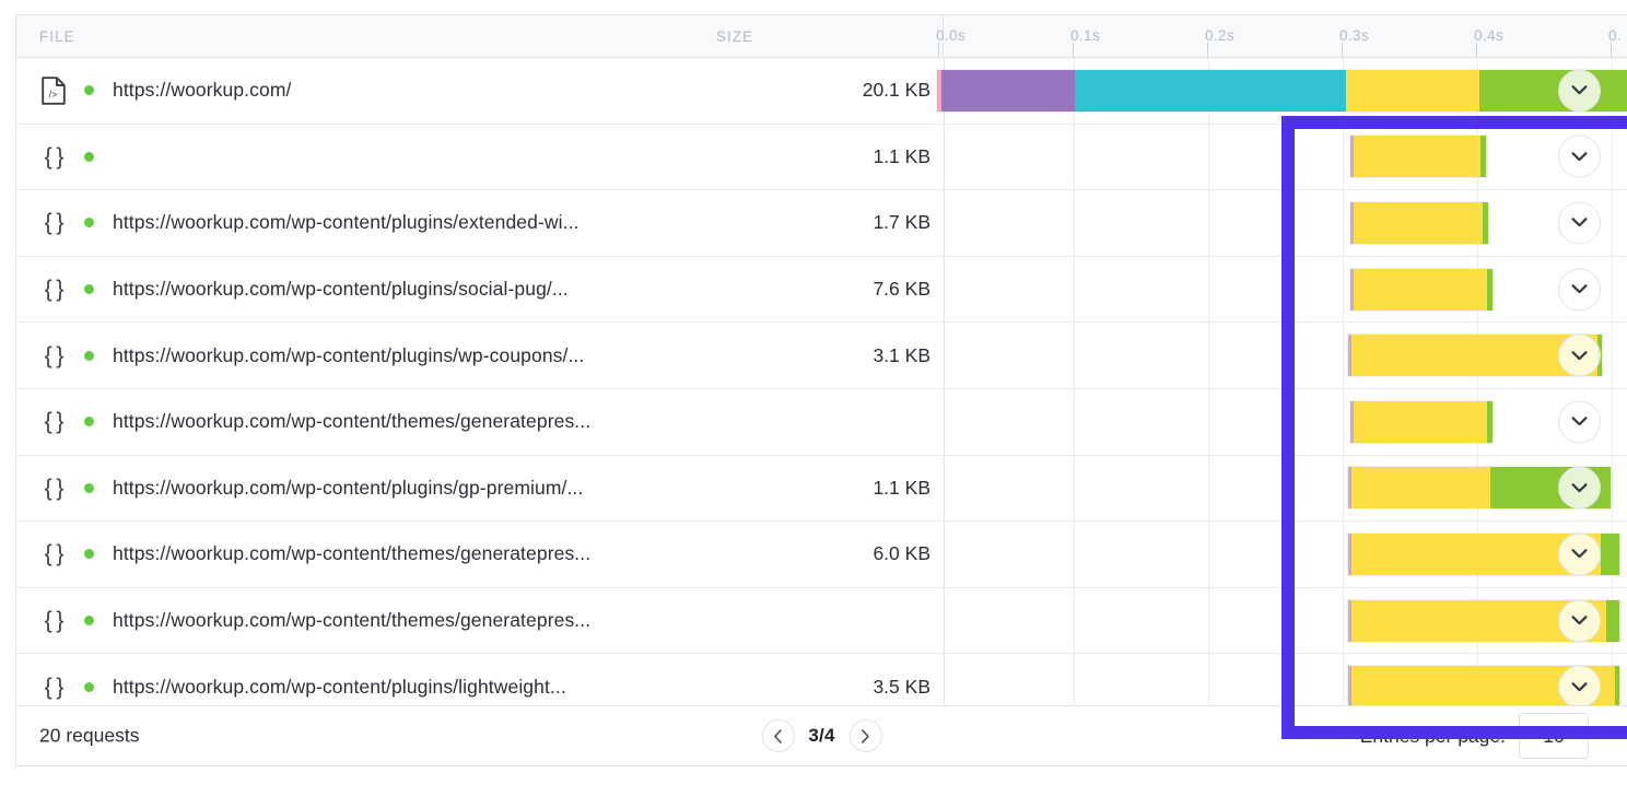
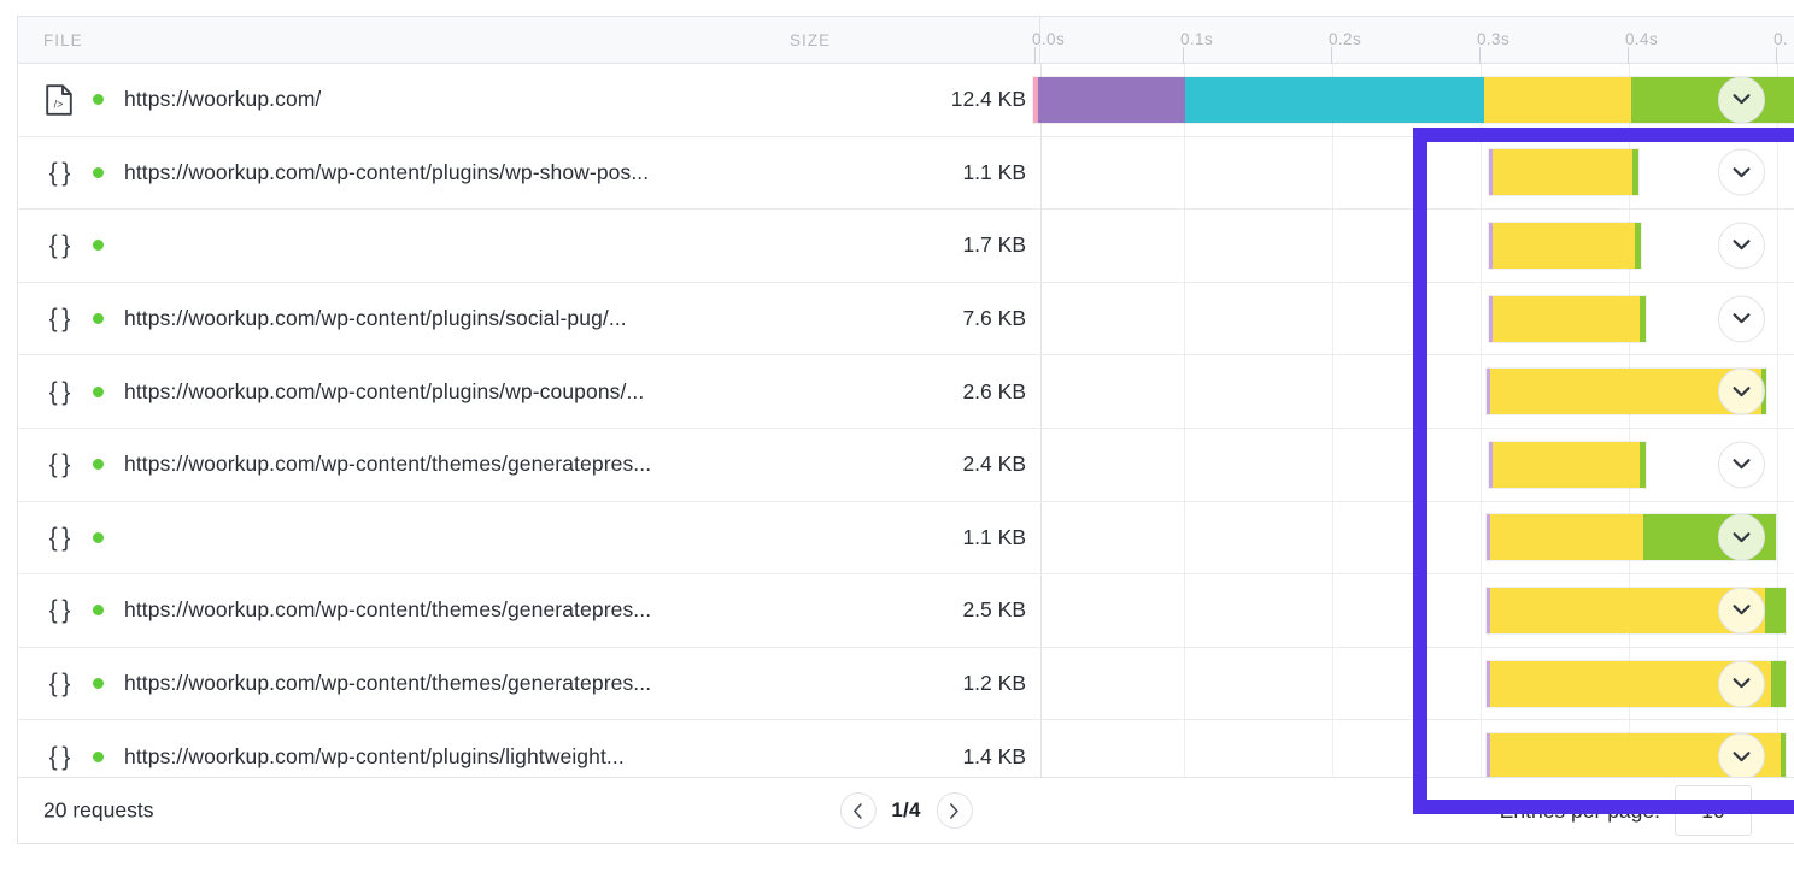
  FILE
  SIZE
  0.0s
  0.1s
  0.2s
  0.3s
  0.4s
  0.
  />
  https://woorkup.com/
- 20.1 KB
+ 12.4 KB
  { }
+ https://woorkup.com/wp-content/plugins/wp-show-pos...
  1.1 KB
  { }
- https://woorkup.com/wp-content/plugins/extended-wi...
  1.7 KB
  { }
  https://woorkup.com/wp-content/plugins/social-pug/...
  7.6 KB
  { }
  https://woorkup.com/wp-content/plugins/wp-coupons/...
- 3.1 KB
+ 2.6 KB
  { }
  https://woorkup.com/wp-content/themes/generatepres...
+ 2.4 KB
  { }
- https://woorkup.com/wp-content/plugins/gp-premium/...
  1.1 KB
  { }
  https://woorkup.com/wp-content/themes/generatepres...
- 6.0 KB
+ 2.5 KB
  { }
  https://woorkup.com/wp-content/themes/generatepres...
+ 1.2 KB
  { }
  https://woorkup.com/wp-content/plugins/lightweight...
- 3.5 KB
+ 1.4 KB
  20 requests
- 3/4
+ 1/4
  Entries per page:
  10
